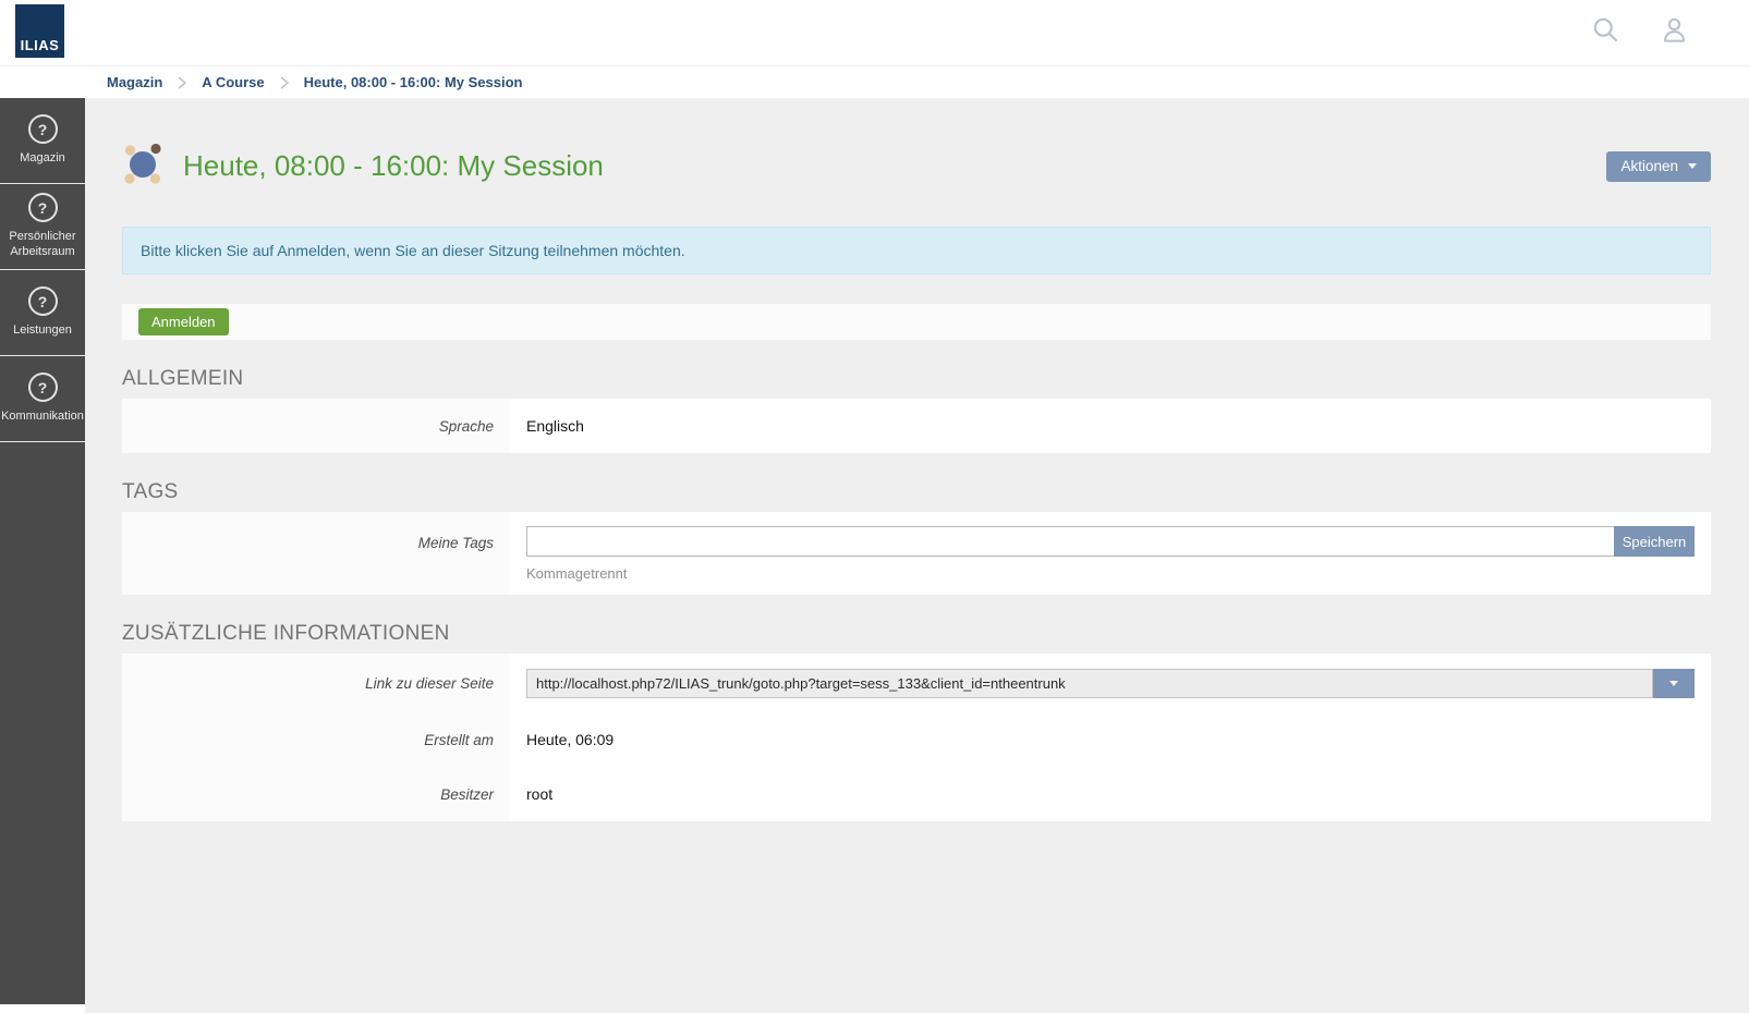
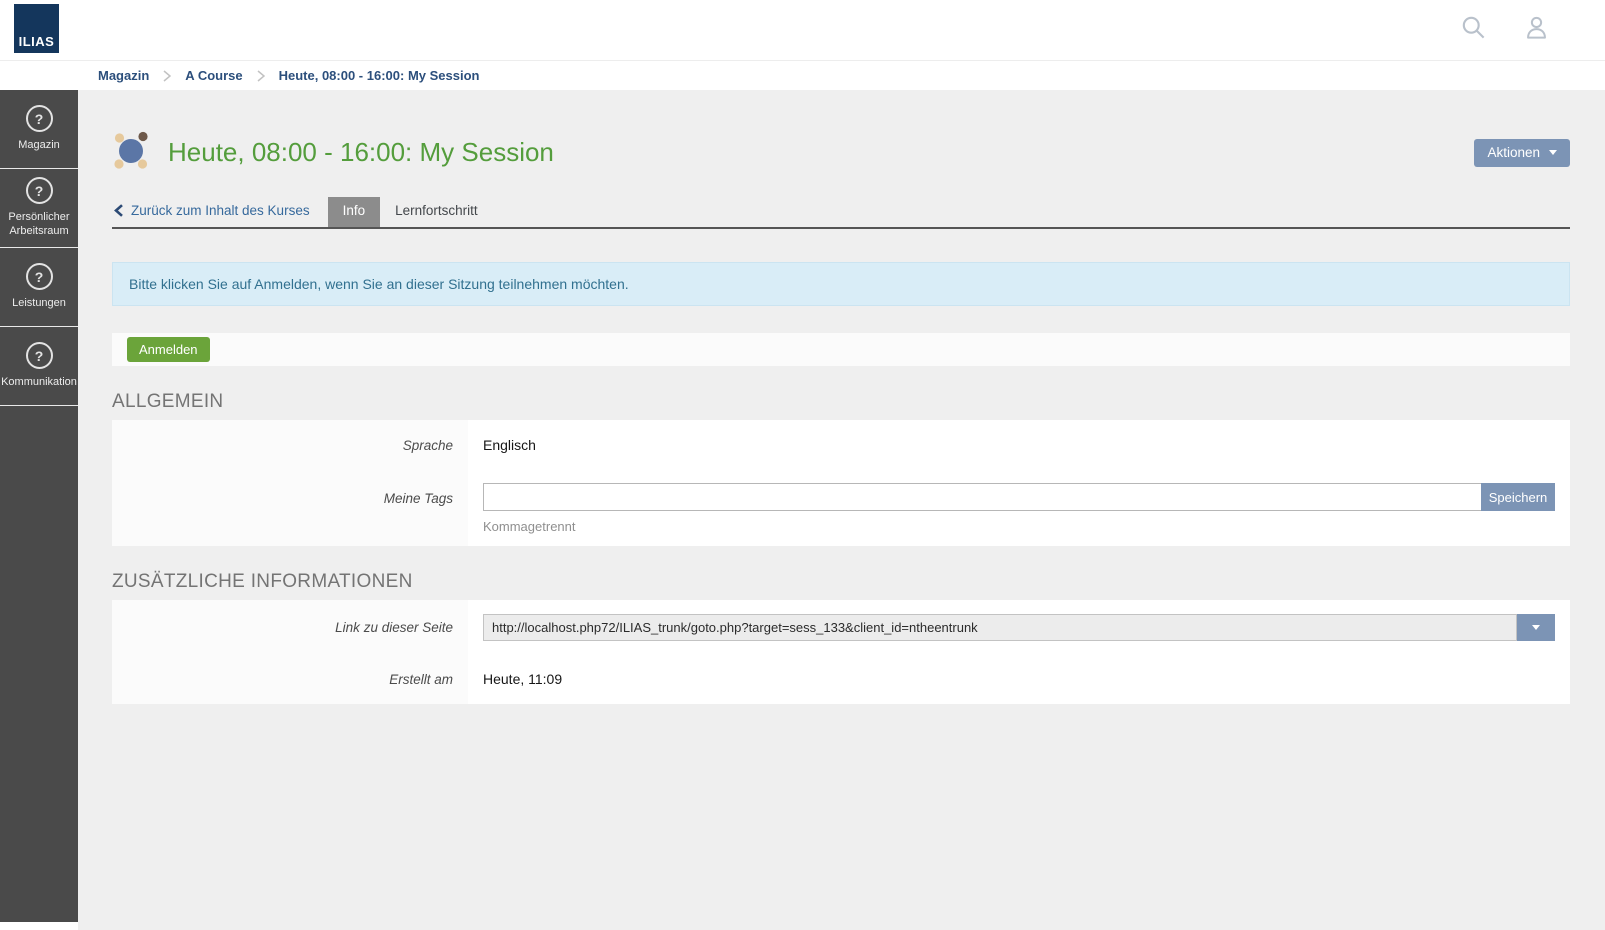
  ILIAS
  Magazin
  A Course
  Heute, 08:00 - 16:00: My Session
  ?
  Magazin
  ?
  Persönlicher Arbeitsraum
  ?
  Leistungen
  ?
  Kommunikation
  Heute, 08:00 - 16:00: My Session
  Aktionen
+ Zurück zum Inhalt des Kurses
+ Info
+ Lernfortschritt
  Bitte klicken Sie auf Anmelden, wenn Sie an dieser Sitzung teilnehmen möchten.
  Anmelden
  ALLGEMEIN
  Sprache
  Englisch
- TAGS
  Meine Tags
  Speichern
  Kommagetrennt
  ZUSÄTZLICHE INFORMATIONEN
  Link zu dieser Seite
  http://localhost.php72/ILIAS_trunk/goto.php?target=sess_133&client_id=ntheentrunk
  Erstellt am
- Heute, 06:09
+ Heute, 11:09
- Besitzer
- root
